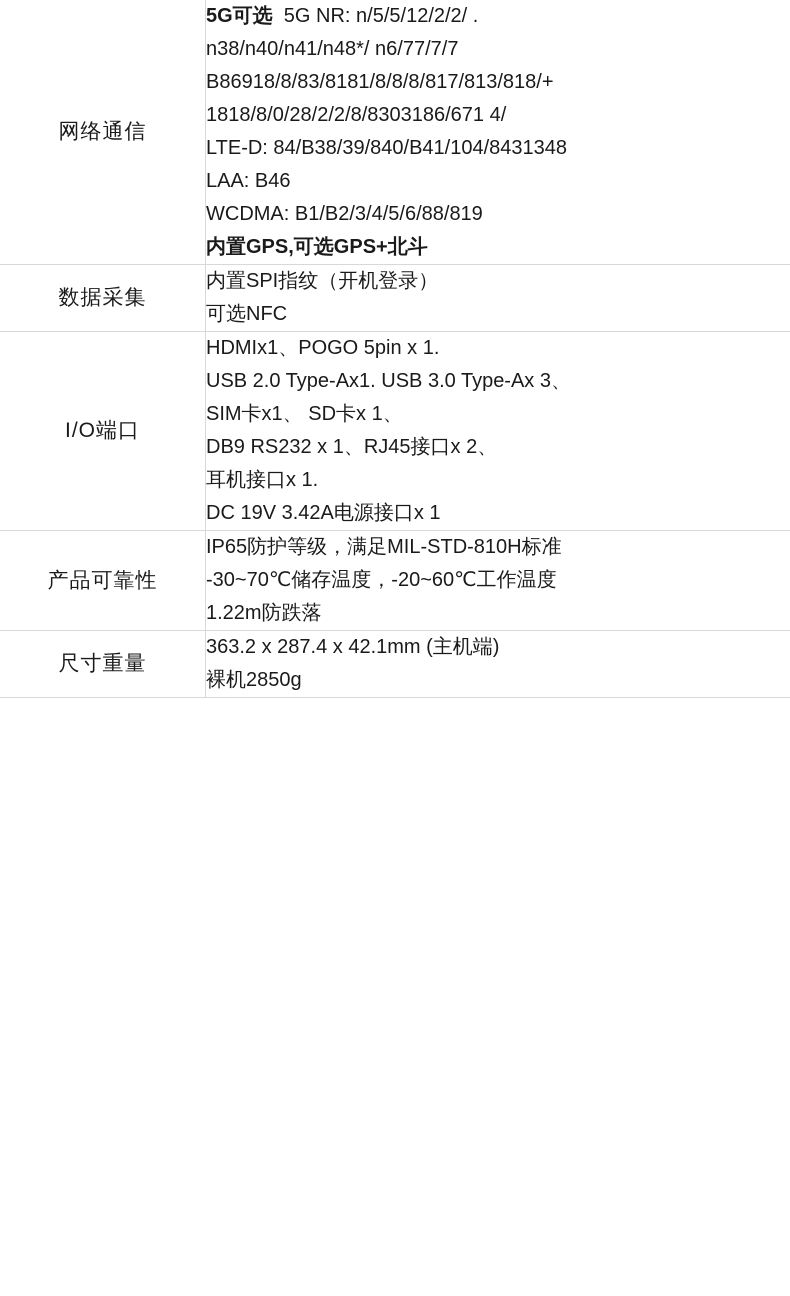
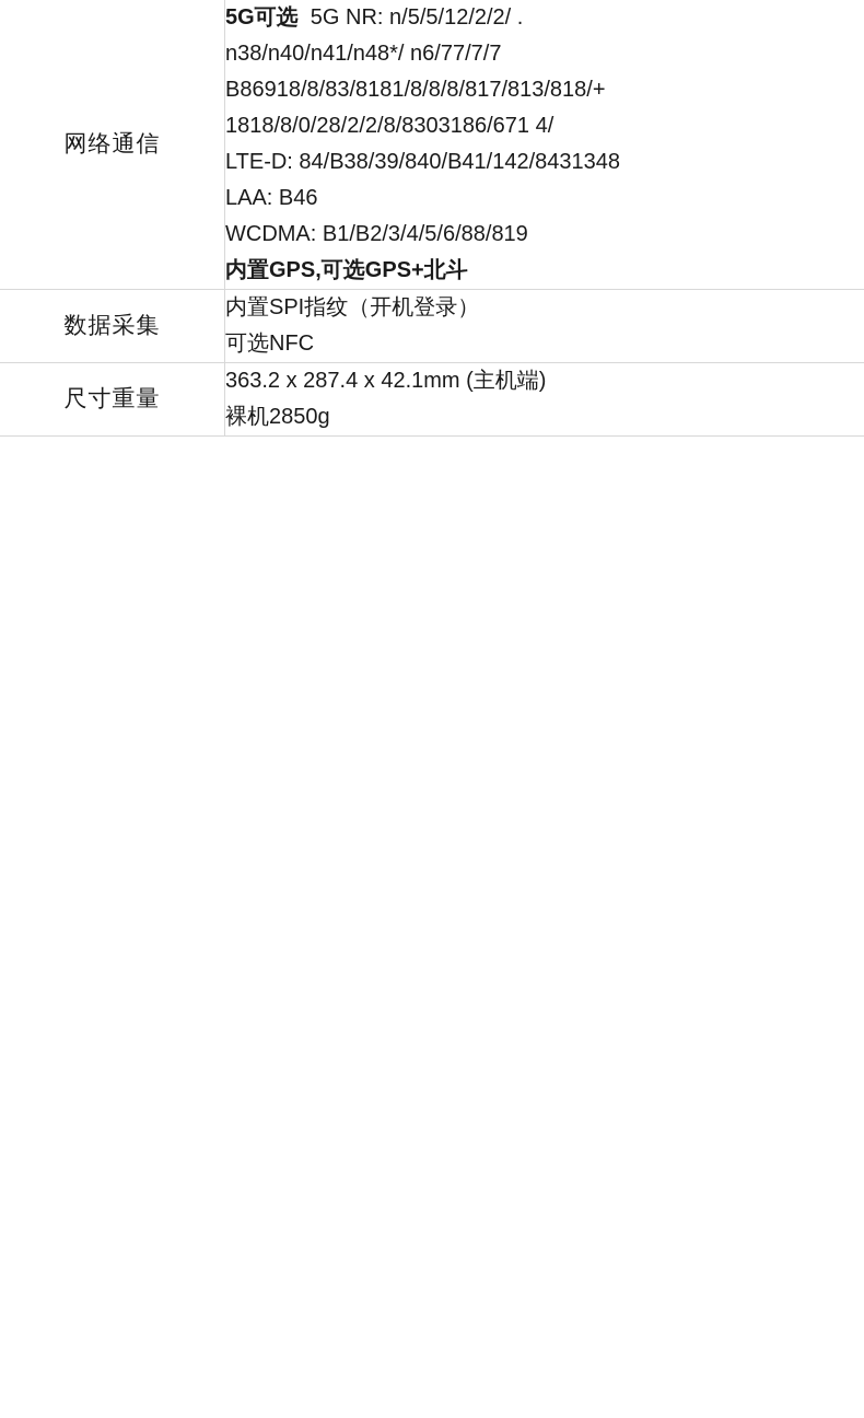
- 网络通信	5G可选 5G NR: n/5/5/12/2/2/ . n38/n40/n41/n48*/ n6/77/7/7 B86918/8/83/8181/8/8/8/817/813/818/+ 1818/8/0/28/2/2/8/8303186/671 4/ LTE-D: 84/B38/39/840/B41/104/8431348 LAA: B46 WCDMA: B1/B2/3/4/5/6/88/819 内置GPS,可选GPS+北斗
+ 网络通信	5G可选 5G NR: n/5/5/12/2/2/ . n38/n40/n41/n48*/ n6/77/7/7 B86918/8/83/8181/8/8/8/817/813/818/+ 1818/8/0/28/2/2/8/8303186/671 4/ LTE-D: 84/B38/39/840/B41/142/8431348 LAA: B46 WCDMA: B1/B2/3/4/5/6/88/819 内置GPS,可选GPS+北斗
  数据采集	内置SPI指纹（开机登录） 可选NFC
- I/O端口	HDMIx1、POGO 5pin x 1. USB 2.0 Type-Ax1. USB 3.0 Type-Ax 3、 SIM卡x1、 SD卡x 1、 DB9 RS232 x 1、RJ45接口x 2、 耳机接口x 1. DC 19V 3.42A电源接口x 1
- 产品可靠性	IP65防护等级，满足MIL-STD-810H标准 -30~70℃储存温度，-20~60℃工作温度 1.22m防跌落
  尺寸重量	363.2 x 287.4 x 42.1mm (主机端) 裸机2850g
